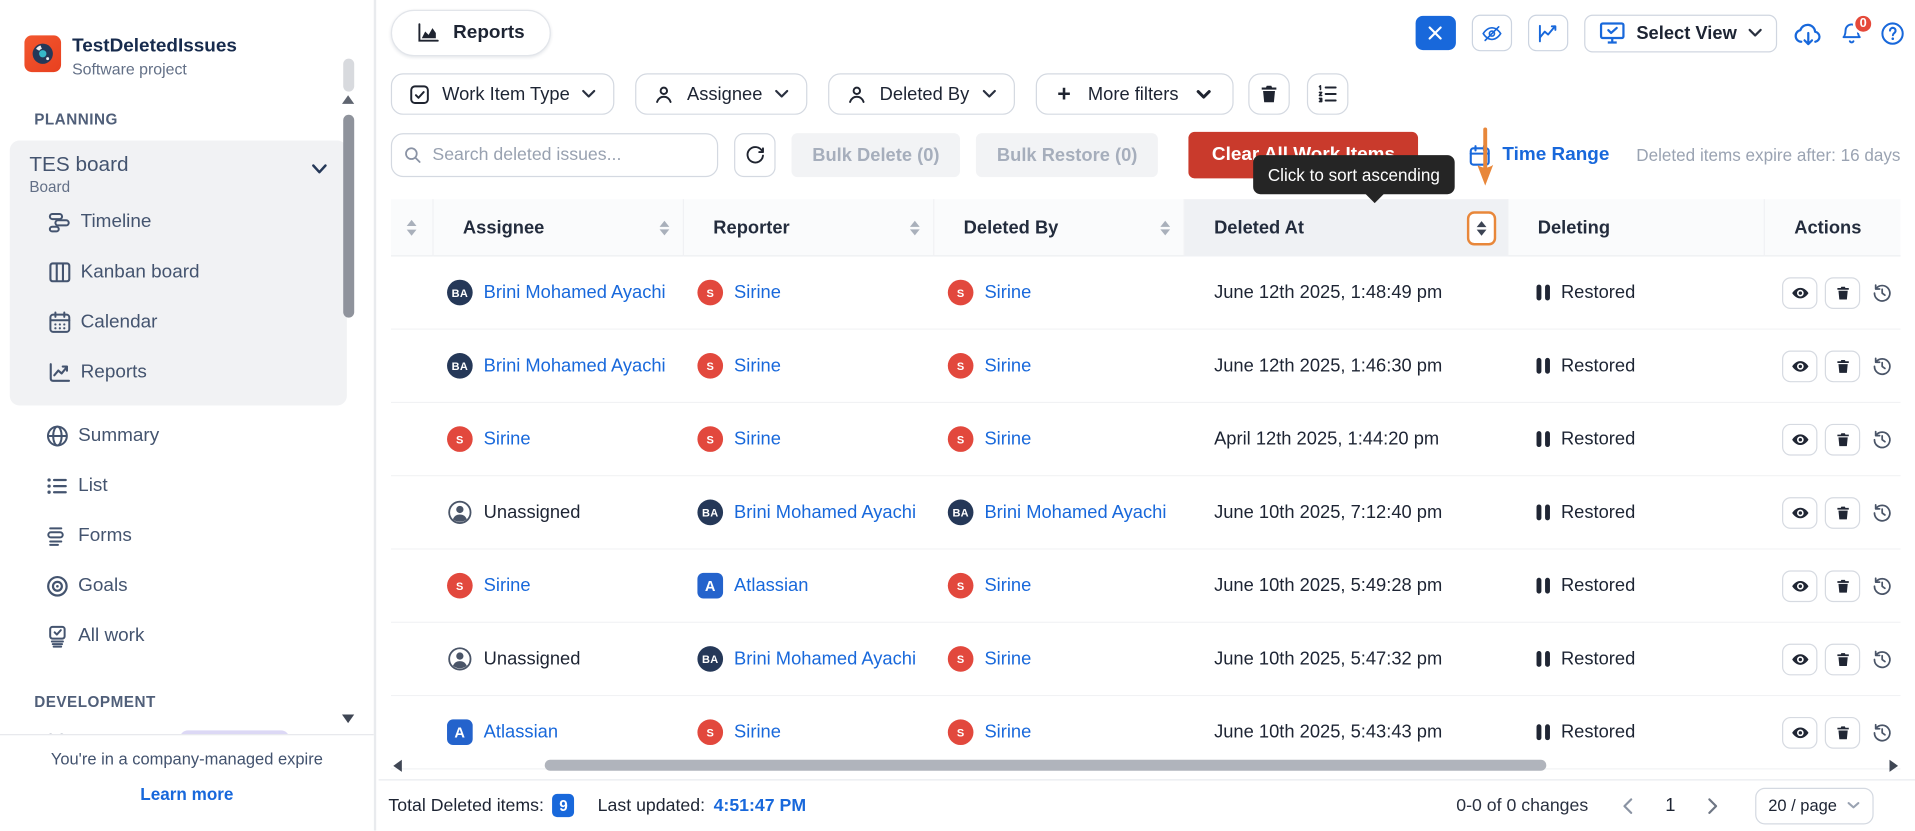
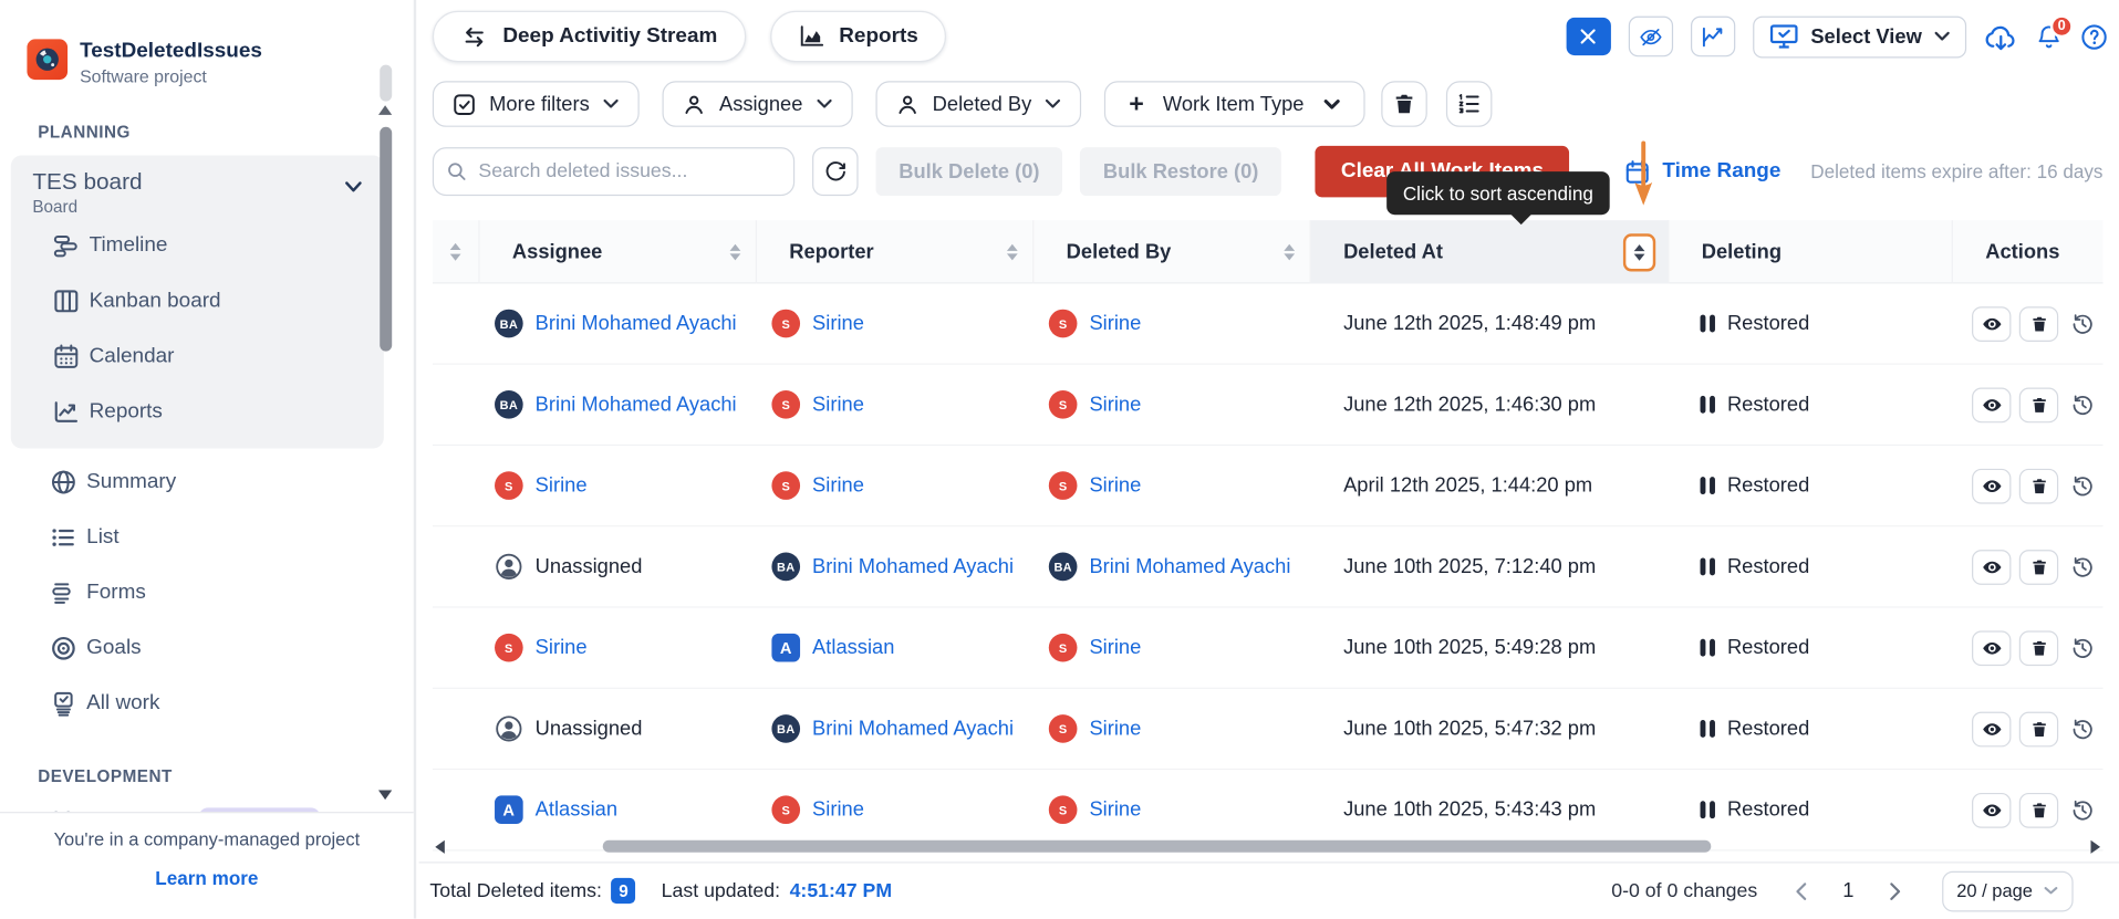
  TestDeletedIssues
  Software project
  PLANNING
  TES board
  Board
  Timeline
  Kanban board
  Calendar
  Reports
  Summary
  List
  Forms
  Goals
  All work
  DEVELOPMENT
- You're in a company-managed expire
+ You're in a company-managed project
  Learn more
+ Deep Activitiy Stream
  Reports
  Select View
  0
- Work Item Type
+ More filters
  Assignee
  Deleted By
  +
- More filters
+ Work Item Type
  Search deleted issues...
  Bulk Delete (0)
  Bulk Restore (0)
  Time Range
  Deleted items expire after: 16 days
  Click to sort ascending
  Assignee
  Reporter
  Deleted By
  Deleted At
  Deleting
  Actions
  BA
  Brini Mohamed Ayachi
  S
  Sirine
  S
  Sirine
  June 12th 2025, 1:48:49 pm
  Restored
  BA
  Brini Mohamed Ayachi
  S
  Sirine
  S
  Sirine
  June 12th 2025, 1:46:30 pm
  Restored
  S
  Sirine
  S
  Sirine
  S
  Sirine
  April 12th 2025, 1:44:20 pm
  Restored
  Unassigned
  BA
  Brini Mohamed Ayachi
  BA
  Brini Mohamed Ayachi
  June 10th 2025, 7:12:40 pm
  Restored
  S
  Sirine
  A
  Atlassian
  S
  Sirine
  June 10th 2025, 5:49:28 pm
  Restored
  Unassigned
  BA
  Brini Mohamed Ayachi
  S
  Sirine
  June 10th 2025, 5:47:32 pm
  Restored
  A
  Atlassian
  S
  Sirine
  S
  Sirine
  June 10th 2025, 5:43:43 pm
  Restored
  Total Deleted items:
  9
  Last updated:
  4:51:47 PM
  0-0 of 0 changes
  1
  20 / page
